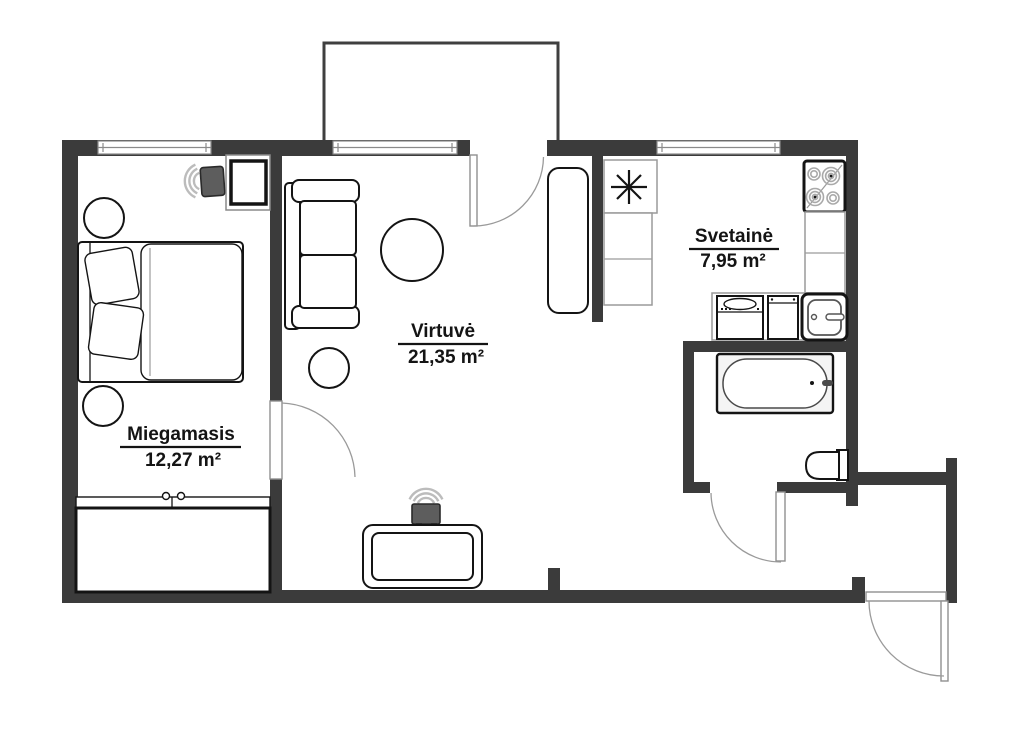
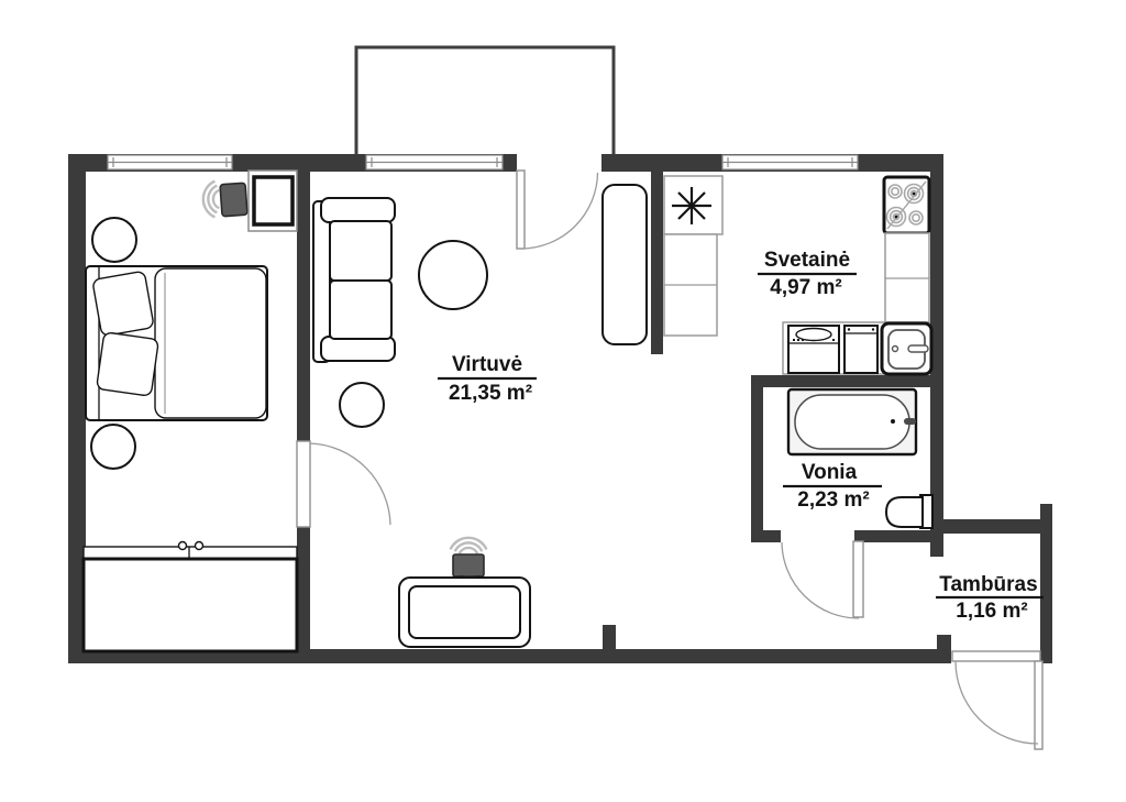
- Miegamasis
- 12,27 m²
  Virtuvė
  21,35 m²
  Svetainė
- 7,95 m²
+ 4,97 m²
+ Vonia
+ 2,23 m²
+ Tambūras
+ 1,16 m²
